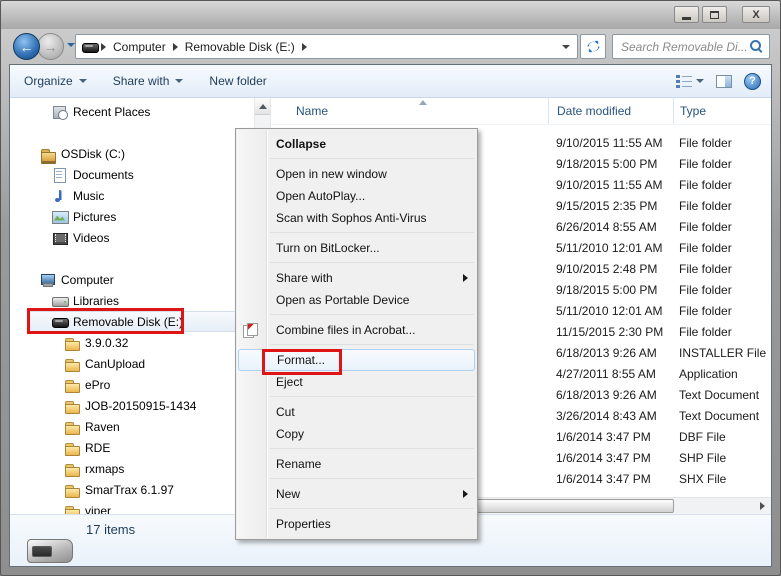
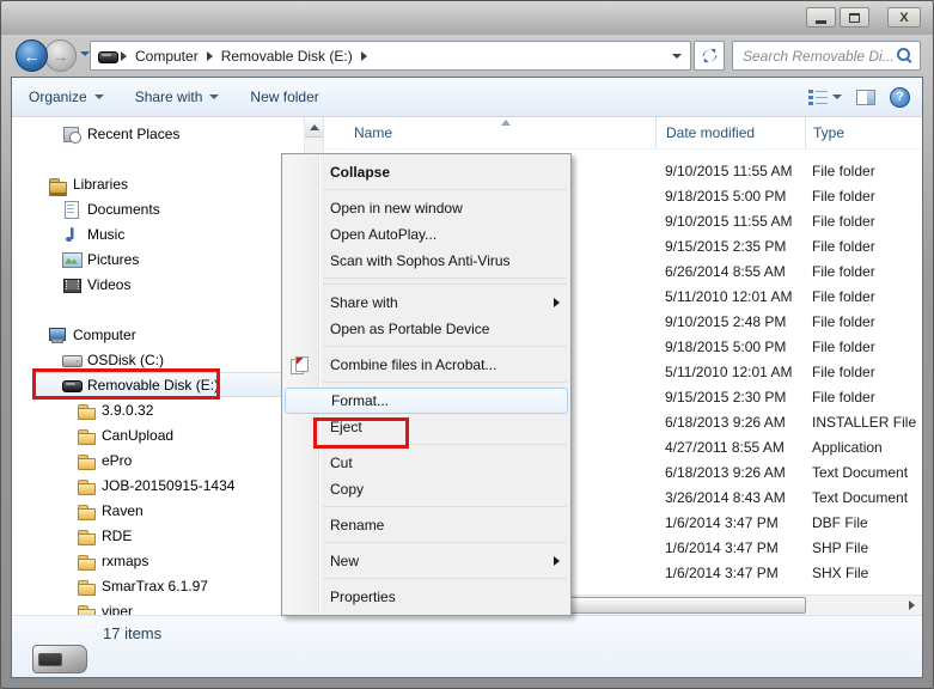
  X
  ←
  →
  Computer Removable Disk (E:)
  Search Removable Di...
  Organize
  Share with
  New folder
  Recent Places
- OSDisk (C:)
+ Libraries
  Documents
  Music
  Pictures
  Videos
  Computer
- Libraries
+ OSDisk (C:)
  Removable Disk (E:)
  3.9.0.32
  CanUpload
  ePro
  JOB-20150915-1434
  Raven
  RDE
  rxmaps
  SmarTrax 6.1.97
  viper
  Name
  Date modified
  Type
  9/10/2015 11:55 AM
  File folder
  9/18/2015 5:00 PM
  File folder
  9/10/2015 11:55 AM
  File folder
  9/15/2015 2:35 PM
  File folder
  6/26/2014 8:55 AM
  File folder
  5/11/2010 12:01 AM
  File folder
  9/10/2015 2:48 PM
  File folder
  9/18/2015 5:00 PM
  File folder
  5/11/2010 12:01 AM
  File folder
- 11/15/2015 2:30 PM
+ 9/15/2015 2:30 PM
  File folder
  6/18/2013 9:26 AM
  INSTALLER File
  4/27/2011 8:55 AM
  Application
  6/18/2013 9:26 AM
  Text Document
  3/26/2014 8:43 AM
  Text Document
  1/6/2014 3:47 PM
  DBF File
  1/6/2014 3:47 PM
  SHP File
  1/6/2014 3:47 PM
  SHX File
  17 items
  Collapse
  Open in new window
  Open AutoPlay...
  Scan with Sophos Anti-Virus
- Turn on BitLocker...
  Share with
  Open as Portable Device
  Combine files in Acrobat...
  Format...
  Eject
  Cut
  Copy
  Rename
  New
  Properties
